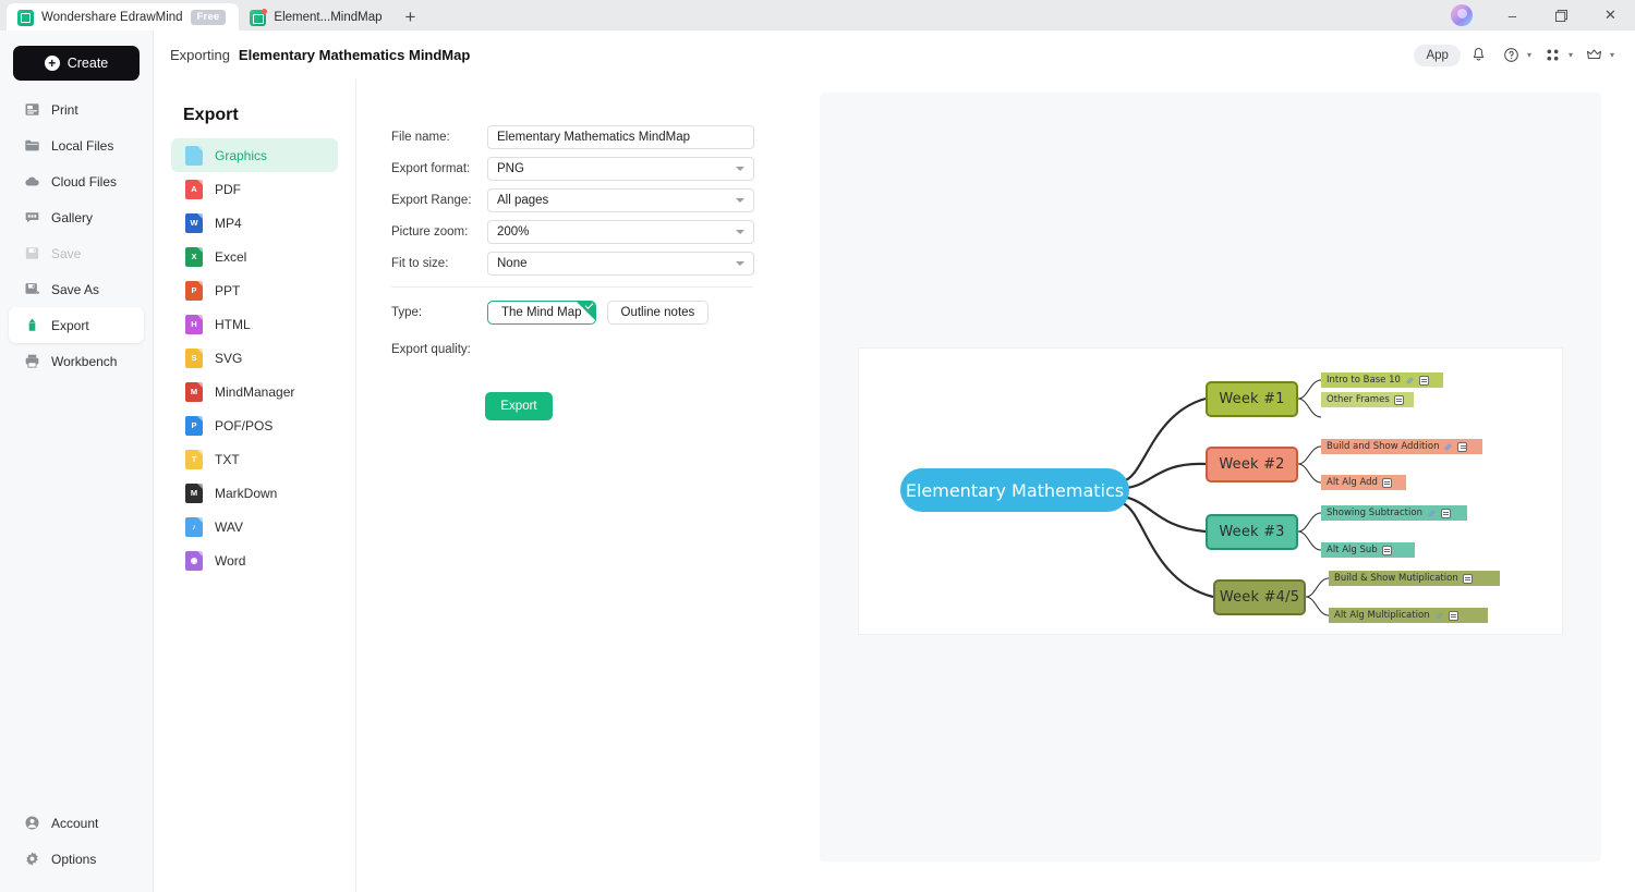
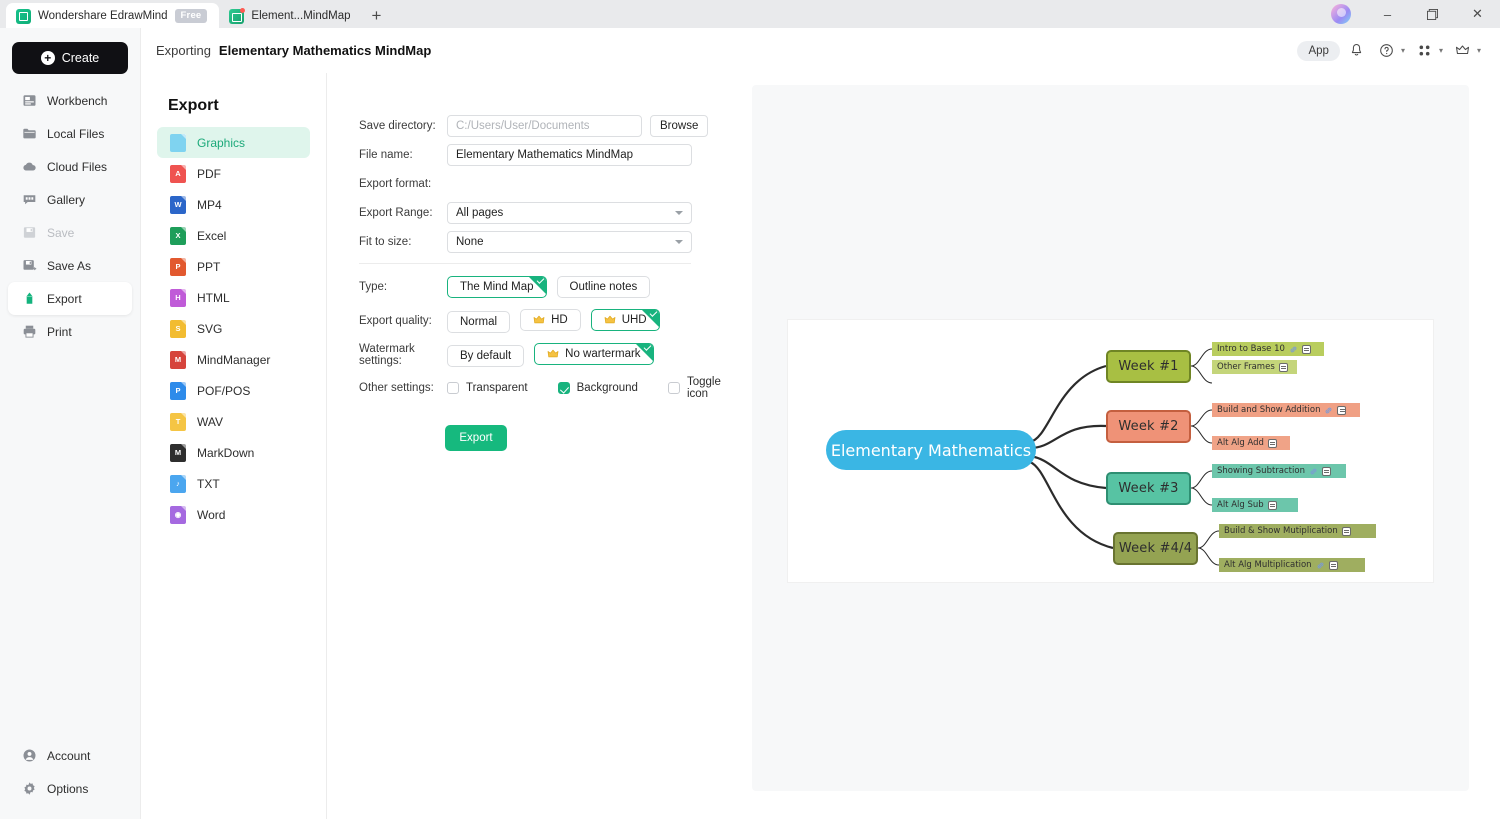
  Wondershare EdrawMind
  Free
  Element...MindMap
  +
  –
  ✕
  Exporting
  Elementary Mathematics MindMap
  App
  ▾
  ▾
  ▾
  +
  Create
- Print
+ Workbench
  Local Files
  Cloud Files
  Gallery
  Save
  Save As
  Export
- Workbench
+ Print
  Account
  Options
  Export
  Graphics
  A
  PDF
  W
  MP4
  X
  Excel
  P
  PPT
  H
  HTML
  S
  SVG
  M
  MindManager
  P
  POF/POS
  T
- TXT
+ WAV
  M
  MarkDown
  ♪
- WAV
+ TXT
  ◉
  Word
+ Save directory:
+ C:/Users/User/Documents
+ Browse
  File name:
  Elementary Mathematics MindMap
  Export format:
- PNG
  Export Range:
  All pages
- Picture zoom:
- 200%
  Fit to size:
  None
  Type:
  The Mind Map
  Outline notes
  Export quality:
+ Normal
+ HD
+ UHD
+ Watermark settings:
+ By default
+ No wartermark
+ Other settings:
+ Transparent
+ Background
+ Toggle icon
  Export
  Elementary Mathematics
  Week #1
  Intro to Base 10
  Other Frames
  Week #2
  Build and Show Addition
  Alt Alg Add
  Week #3
  Showing Subtraction
  Alt Alg Sub
- Week #4/5
+ Week #4/4
  Build & Show Mutiplication
  Alt Alg Multiplication
